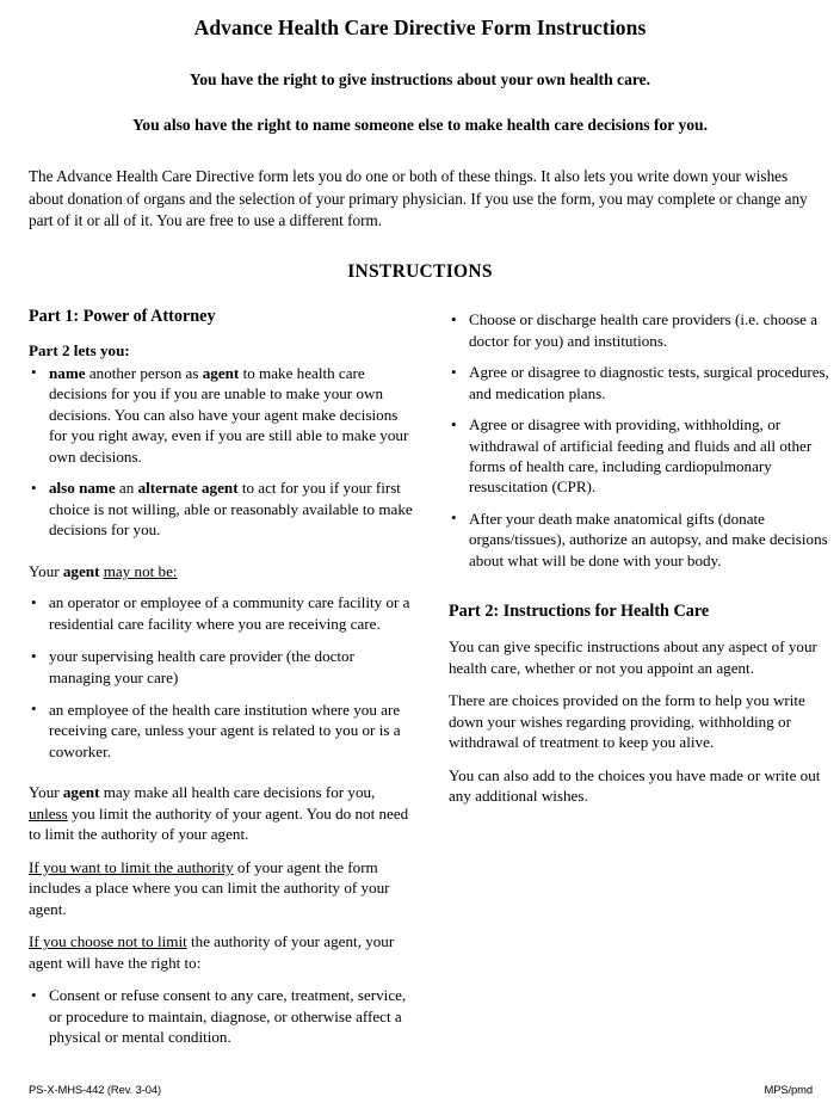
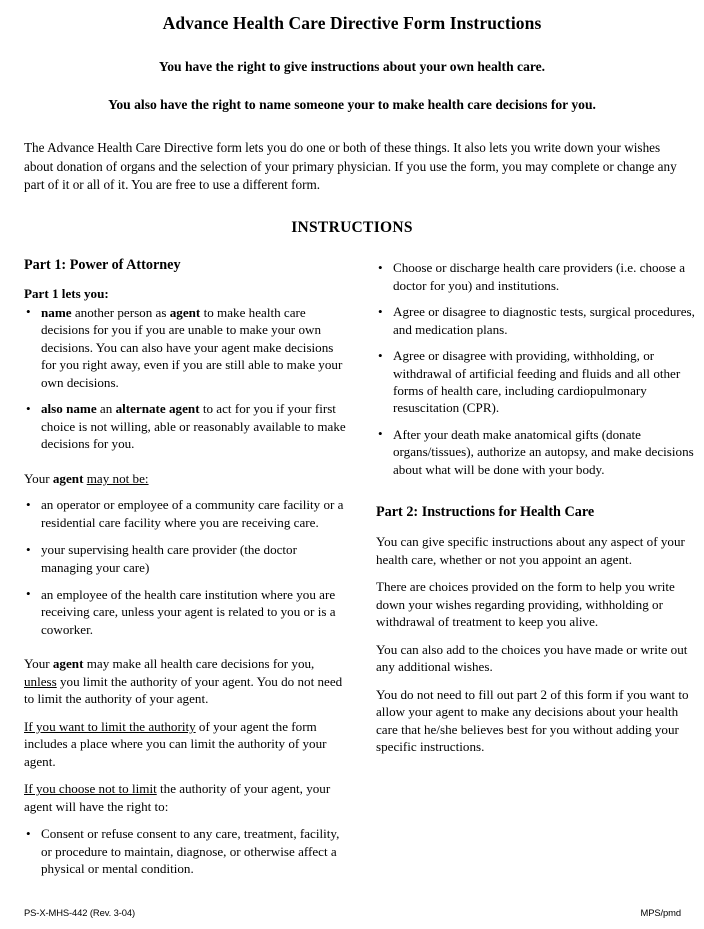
  Advance Health Care Directive Form Instructions
  You have the right to give instructions about your own health care.
- You also have the right to name someone else to make health care decisions for you.
+ You also have the right to name someone your to make health care decisions for you.
  The Advance Health Care Directive form lets you do one or both of these things. It also lets you write down your wishes about donation of organs and the selection of your primary physician. If you use the form, you may complete or change any part of it or all of it. You are free to use a different form.
  INSTRUCTIONS
  Part 1: Power of Attorney
- Part 2 lets you:
+ Part 1 lets you:
  name another person as agent to make health care decisions for you if you are unable to make your own decisions. You can also have your agent make decisions for you right away, even if you are still able to make your own decisions.
  also name an alternate agent to act for you if your first choice is not willing, able or reasonably available to make decisions for you.
  Your agent may not be:
  an operator or employee of a community care facility or a residential care facility where you are receiving care.
  your supervising health care provider (the doctor managing your care)
  an employee of the health care institution where you are receiving care, unless your agent is related to you or is a coworker.
  Your agent may make all health care decisions for you, unless you limit the authority of your agent. You do not need to limit the authority of your agent.
  If you want to limit the authority of your agent the form includes a place where you can limit the authority of your agent.
  If you choose not to limit the authority of your agent, your agent will have the right to:
- Consent or refuse consent to any care, treatment, service, or procedure to maintain, diagnose, or otherwise affect a physical or mental condition.
+ Consent or refuse consent to any care, treatment, facility, or procedure to maintain, diagnose, or otherwise affect a physical or mental condition.
  Choose or discharge health care providers (i.e. choose a doctor for you) and institutions.
  Agree or disagree to diagnostic tests, surgical procedures, and medication plans.
  Agree or disagree with providing, withholding, or withdrawal of artificial feeding and fluids and all other forms of health care, including cardiopulmonary resuscitation (CPR).
  After your death make anatomical gifts (donate organs/tissues), authorize an autopsy, and make decisions about what will be done with your body.
  Part 2: Instructions for Health Care
  You can give specific instructions about any aspect of your health care, whether or not you appoint an agent.
  There are choices provided on the form to help you write down your wishes regarding providing, withholding or withdrawal of treatment to keep you alive.
  You can also add to the choices you have made or write out any additional wishes.
+ You do not need to fill out part 2 of this form if you want to allow your agent to make any decisions about your health care that he/she believes best for you without adding your specific instructions.
  PS-X-MHS-442 (Rev. 3-04)
  MPS/pmd
